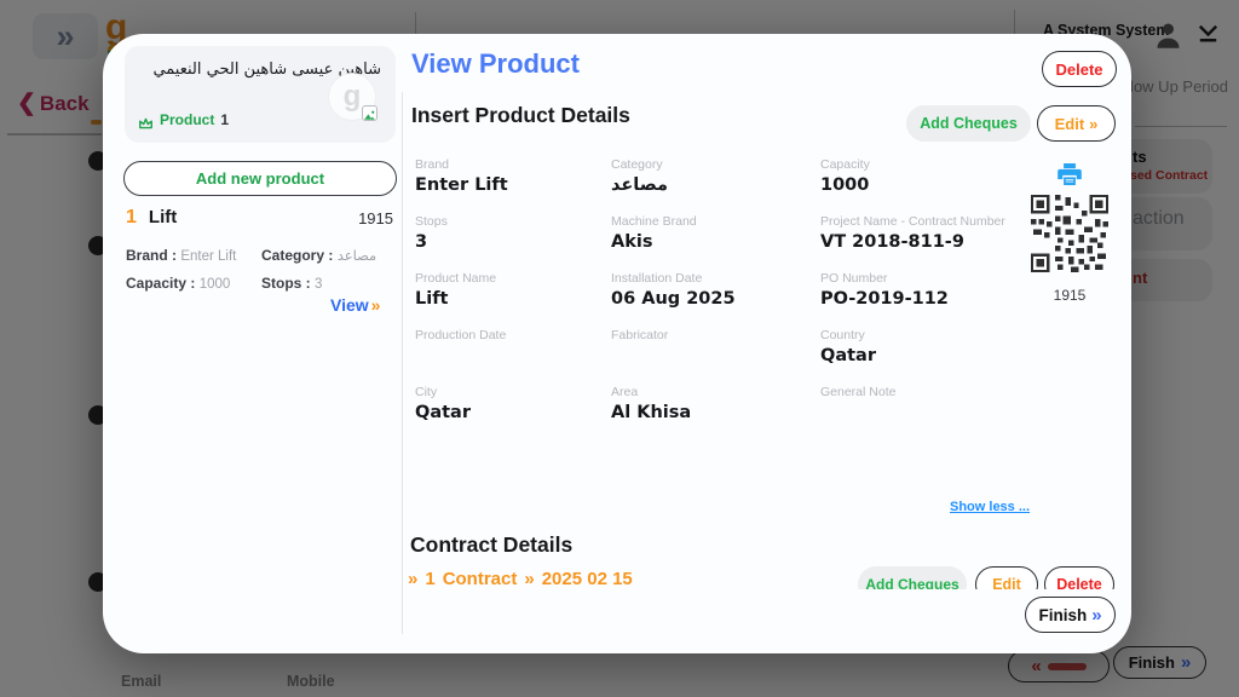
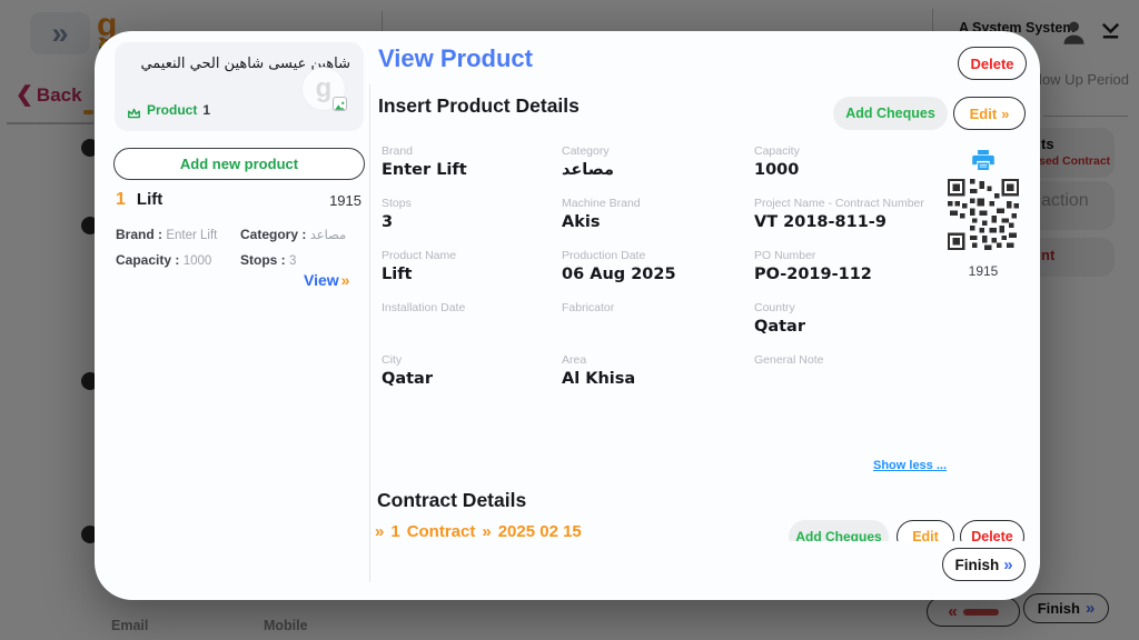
  »
  g
  A System System
  ❮ Back
  low Up Period
  ts
  sed Contract
  action
  nt
  Email
  Mobile
  «
  Finish
  »
  شاهين عيسى شاهين الحي النعيمي
  Product
  1
  g
  Add new product
  1 Lift
  1915
  Brand : Enter Lift
  Category : مصاعد
  Capacity : 1000
  Stops : 3
  View »
  View Product
  Delete
  Insert Product Details
  Add Cheques
  Edit
  »
  Brand
  Enter Lift
  Category
  مصاعد
  Capacity
  1000
  Stops
  3
  Machine Brand
  Akis
  Project Name - Contract Number
  VT 2018-811-9
  Product Name
  Lift
- Installation Date
+ Production Date
  06 Aug 2025
  PO Number
  PO-2019-112
- Production Date
+ Installation Date
  Fabricator
  Country
  Qatar
  City
  Qatar
  Area
  Al Khisa
  General Note
  1915
  Show less ...
  Contract Details
  » 1 Contract » 2025 02 15
  Add Cheques
  Edit
  Delete
  Finish
  »
